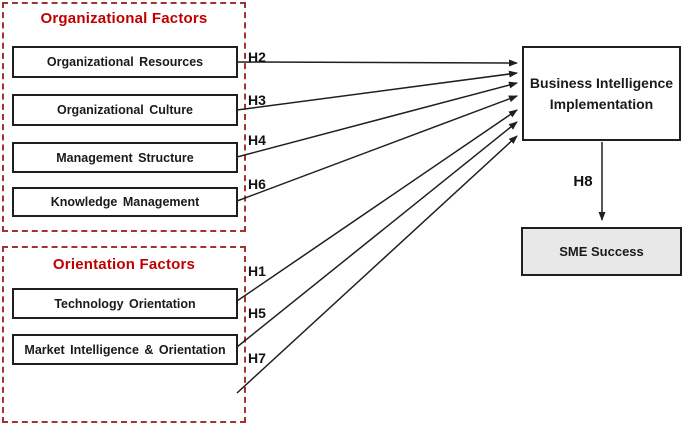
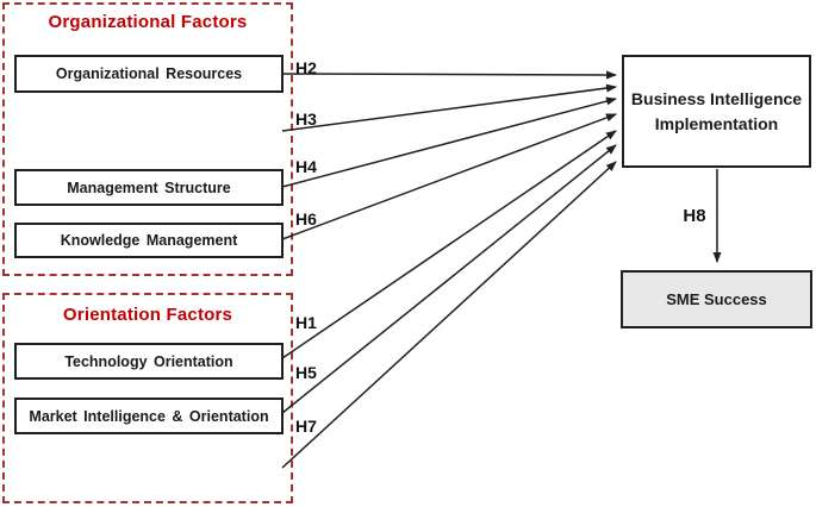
  Organizational Factors
  Organizational Resources
- Organizational Culture
  Management Structure
  Knowledge Management
  Orientation Factors
  Technology Orientation
  Market Intelligence & Orientation
  Business Intelligence
  Implementation
  SME Success
  H2
  H3
  H4
  H6
  H1
  H5
  H7
  H8
